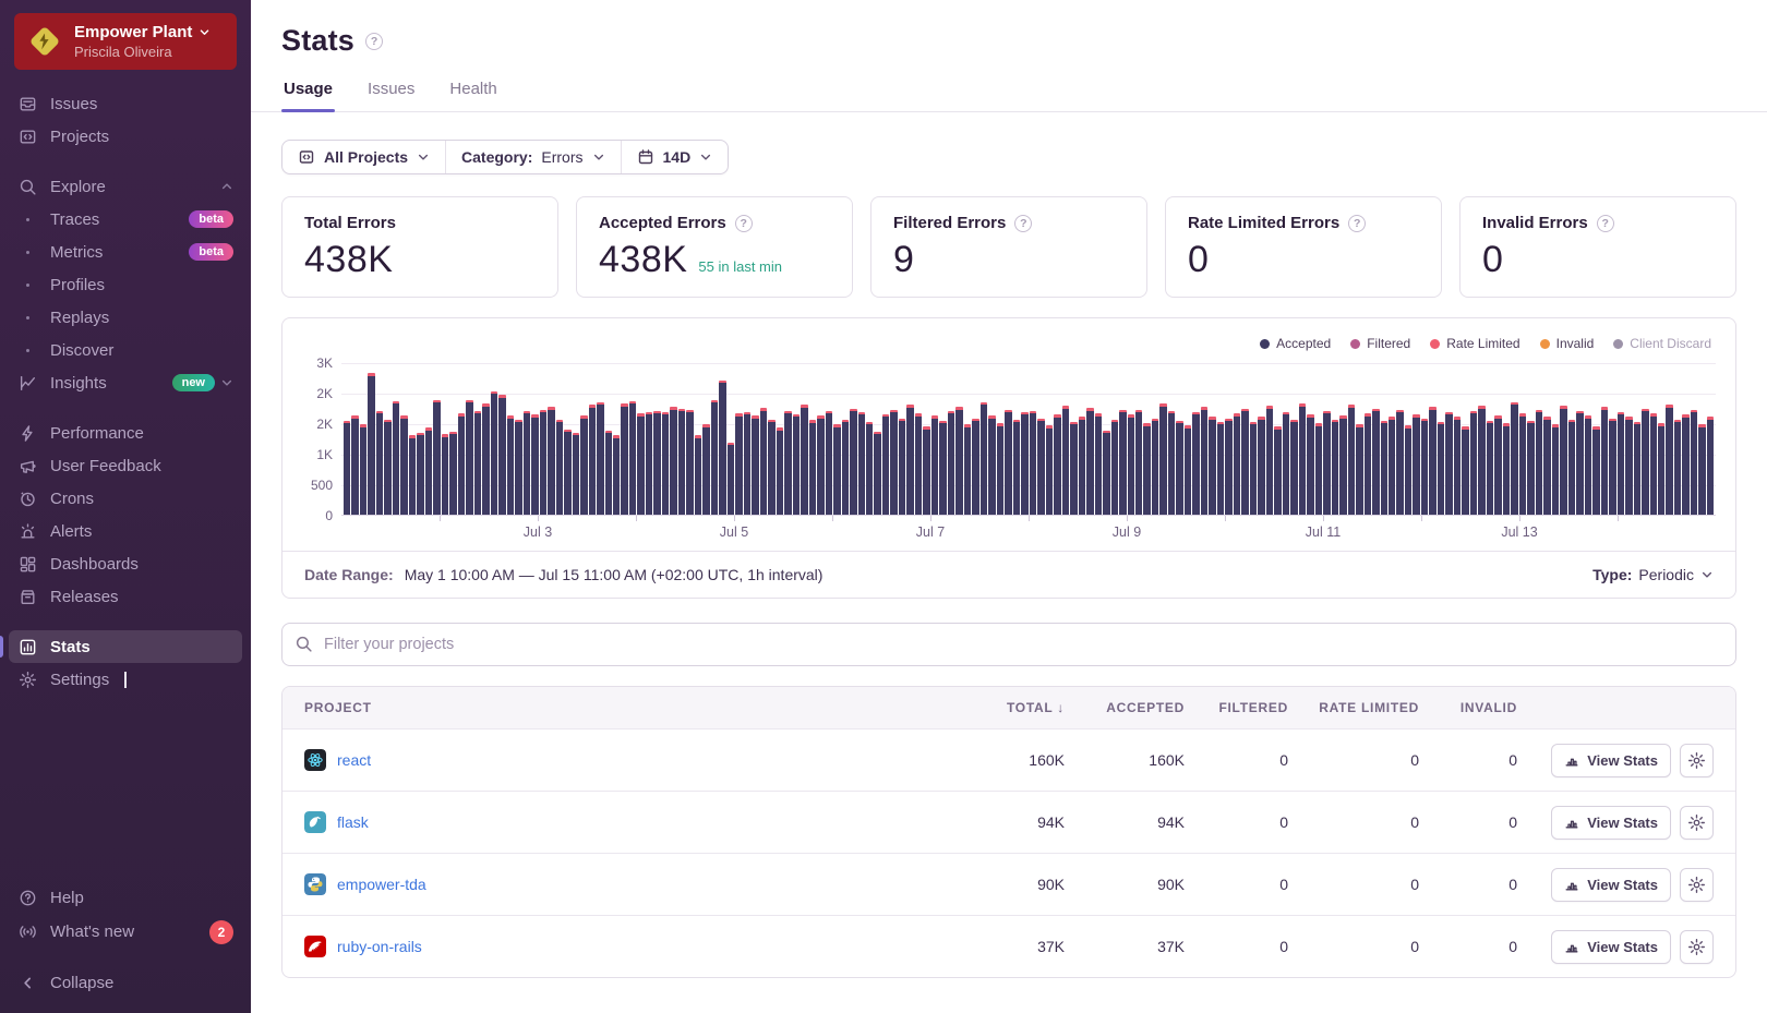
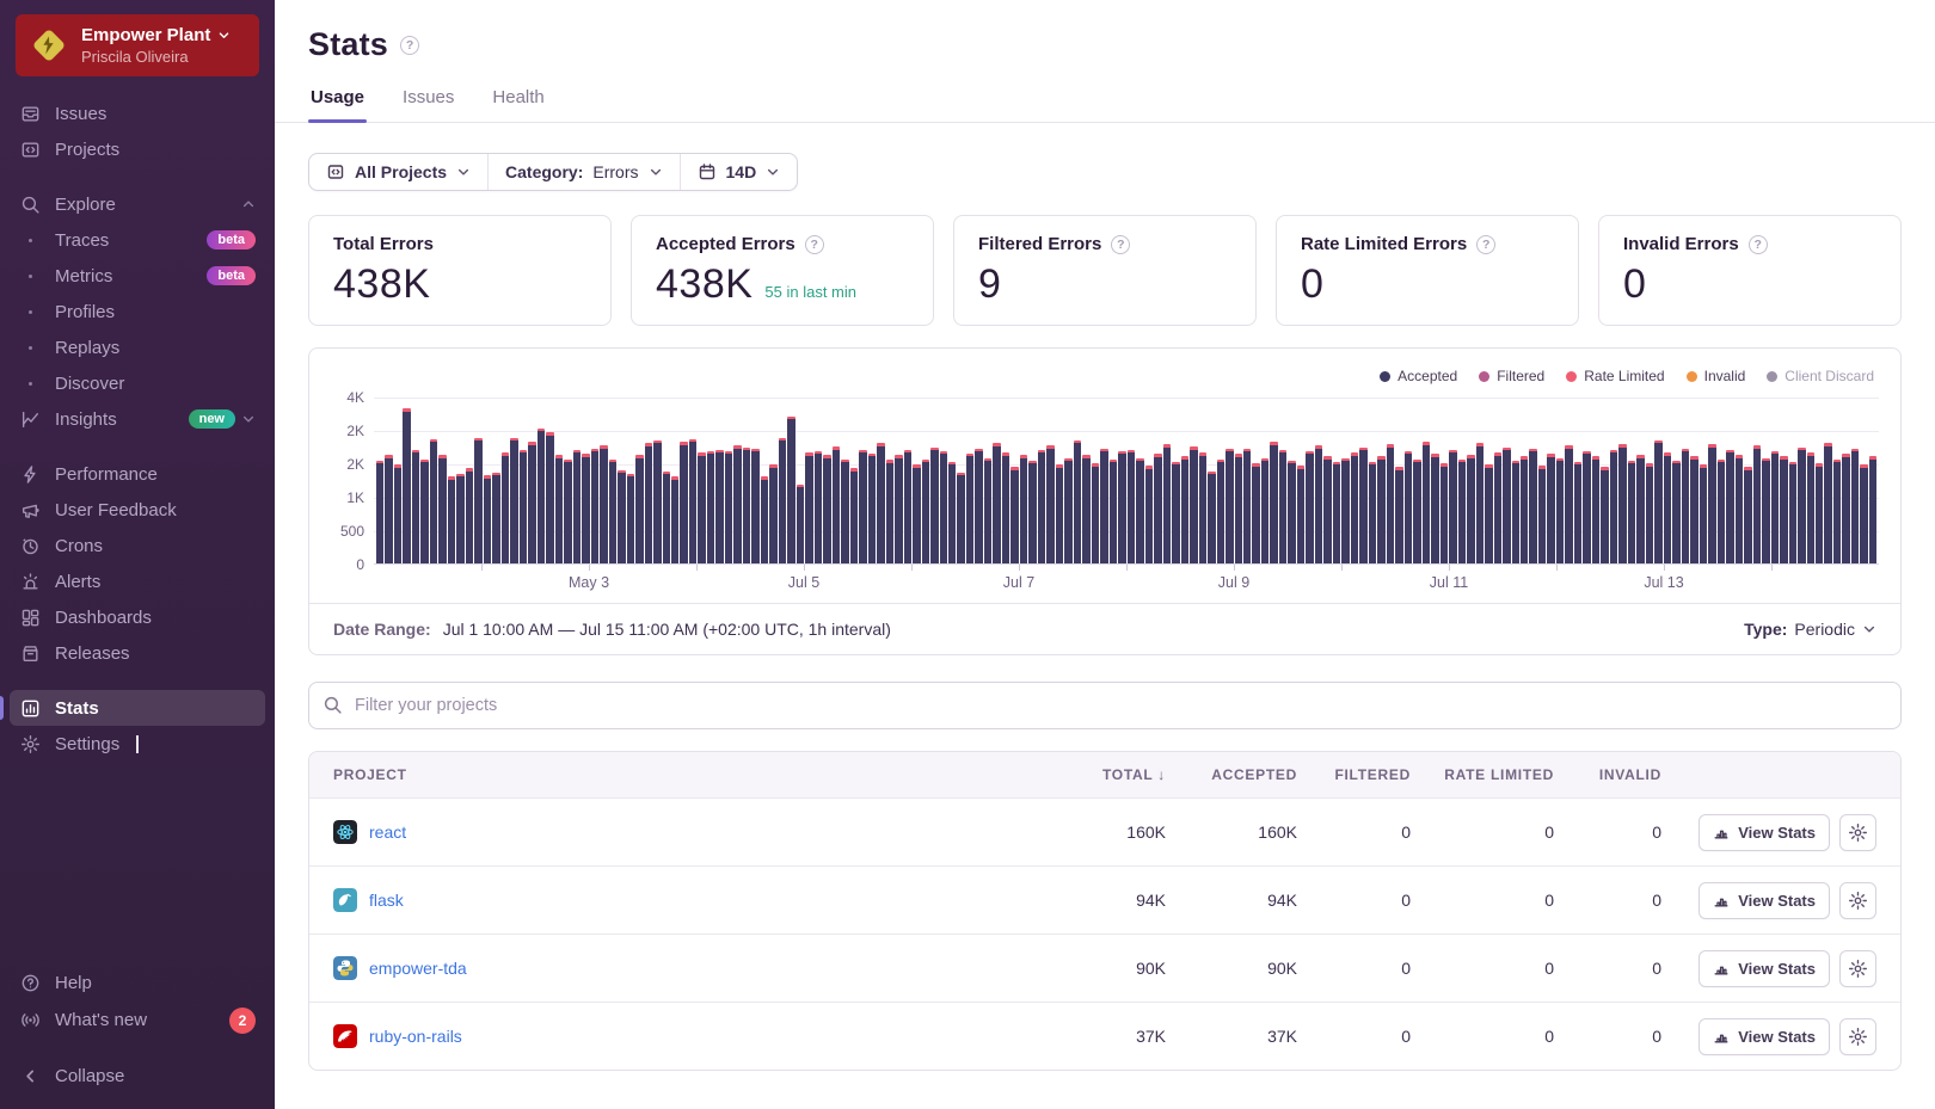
  Empower Plant
  Priscila Oliveira
  Issues
  Projects
  Explore
  Traces
  beta
  Metrics
  beta
  Profiles
  Replays
  Discover
  Insights
  new
  Performance
  User Feedback
  Crons
  Alerts
  Dashboards
  Releases
  Stats
  Settings
  Help
  What's new
  2
  Collapse
  Stats
  ?
  Usage
  Issues
  Health
  All Projects
  Category:
  Errors
  14D
  Total Errors
  438K
  Accepted Errors
  ?
  438K
  55 in last min
  Filtered Errors
  ?
  9
  Rate Limited Errors
  ?
  0
  Invalid Errors
  ?
  0
  Accepted
  Filtered
  Rate Limited
  Invalid
  Client Discard
- 3K
+ 4K
  2K
  2K
  1K
  500
  0
- Jul 3
+ May 3
  Jul 5
  Jul 7
  Jul 9
  Jul 11
  Jul 13
- Date Range: May 1 10:00 AM — Jul 15 11:00 AM (+02:00 UTC, 1h interval)
+ Date Range: Jul 1 10:00 AM — Jul 15 11:00 AM (+02:00 UTC, 1h interval)
  Type:
  Periodic
  Filter your projects
  PROJECT
  TOTAL ↓
  ACCEPTED
  FILTERED
  RATE LIMITED
  INVALID
  react
  160K
  160K
  0
  0
  0
  View Stats
  flask
  94K
  94K
  0
  0
  0
  View Stats
  empower-tda
  90K
  90K
  0
  0
  0
  View Stats
  ruby-on-rails
  37K
  37K
  0
  0
  0
  View Stats
